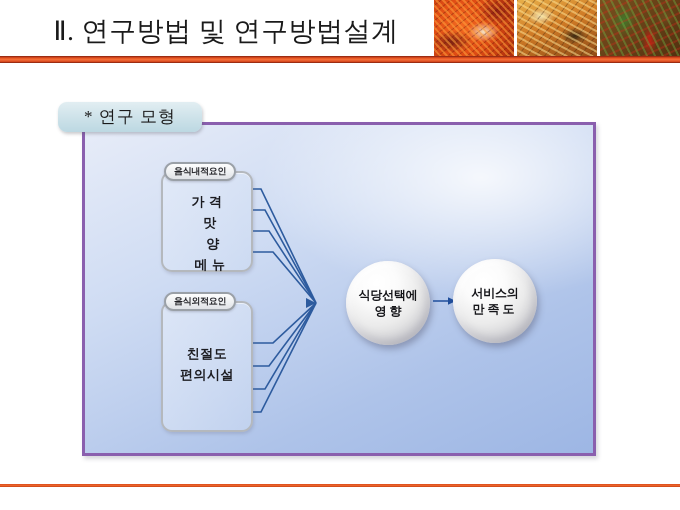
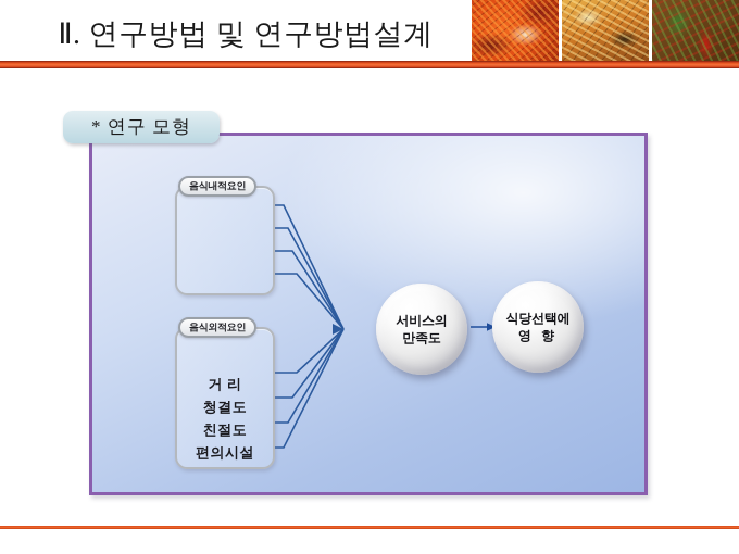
  Ⅱ. 연구방법 및 연구방법설계
  * 연구 모형
  음식내적요인
- 가 격
- 맛
- 양
- 메 뉴
  음식외적요인
+ 거 리
+ 청결도
  친절도
  편의시설
- 식당선택에
+ 서비스의
- 영 향
+ 만족도
- 서비스의
+ 식당선택에
- 만족도
+ 영 향
